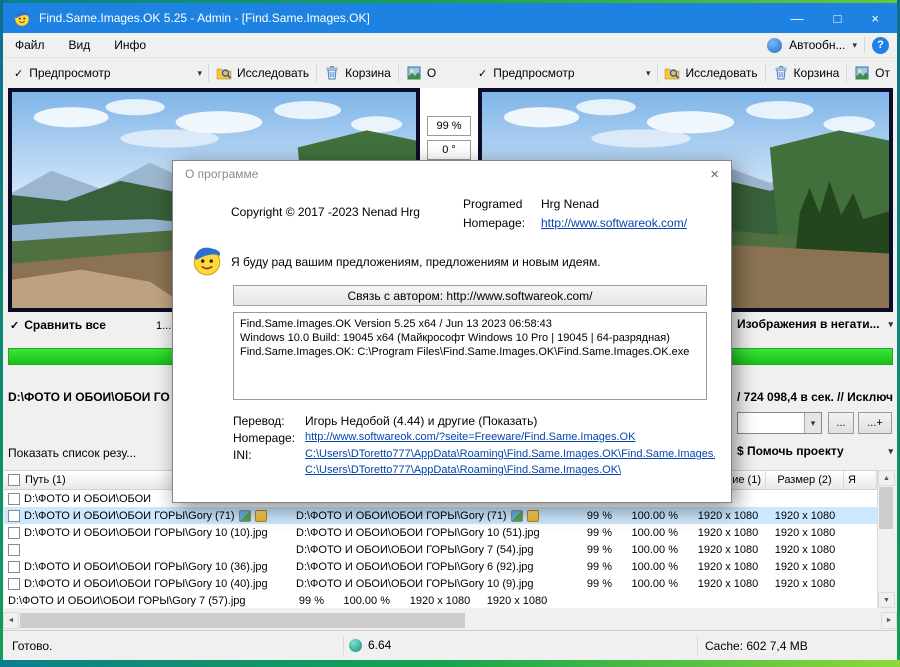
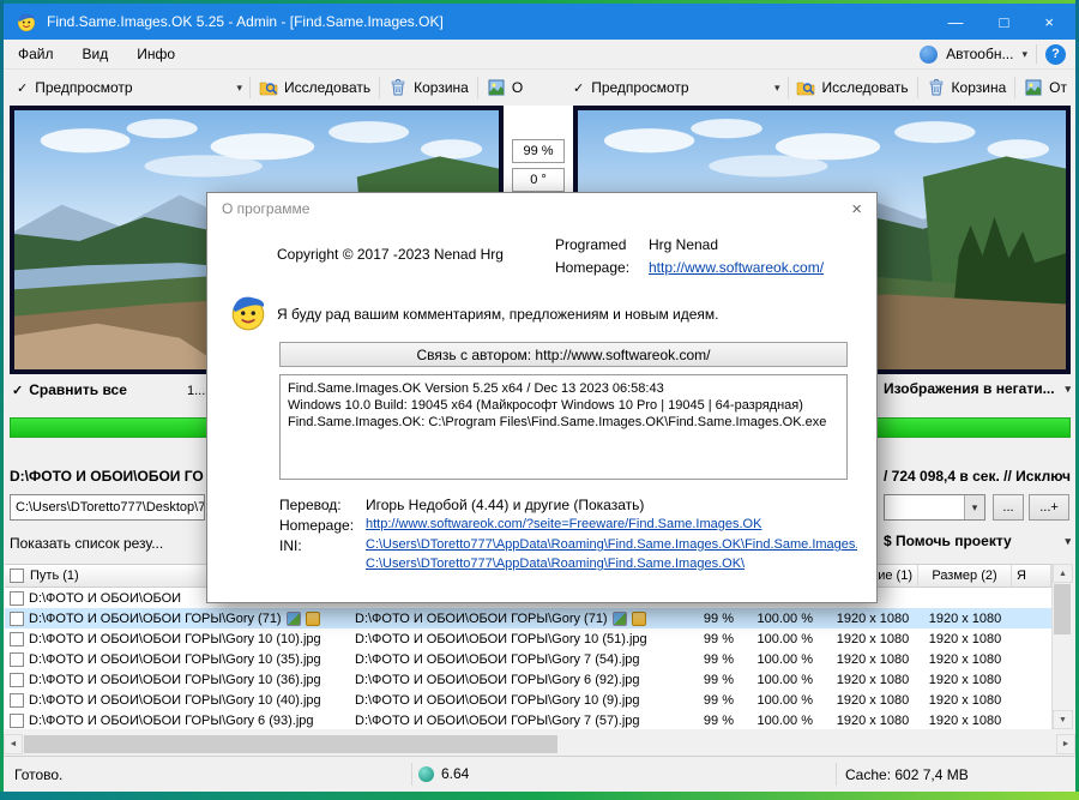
  Find.Same.Images.OK 5.25 - Admin - [Find.Same.Images.OK]
  —
  □
  ×
  Файл
  Вид
  Инфо
  Автообн...
  ▾
  ?
  ✓
  Предпросмотр
  ▾
  Исследовать
  Корзина
  О
  ✓
  Предпросмотр
  ▾
  Исследовать
  Корзина
  От
  99 %
  0 °
  ✓
  Сравнить все
  1...
  Изображения в негати...
  ▾
  D:\ФОТО И ОБОИ\ОБОИ ГО
  / 724 098,4 в сек. // Исключ
+ C:\Users\DToretto777\Desktop\7
  ▾
  ...
  ...+
  Показать список резу...
  $ Помочь проекту
  ▾
  Путь (1)
  ие (1)
  Размер (2)
  Я
  D:\ФОТО И ОБОИ\ОБОИ
  D:\ФОТО И ОБОИ\ОБОИ ГОРЫ\Gory (71)
  D:\ФОТО И ОБОИ\ОБОИ ГОРЫ\Gory (71)
  99 %
  100.00 %
  1920 x 1080
  1920 x 1080
  D:\ФОТО И ОБОИ\ОБОИ ГОРЫ\Gory 10 (10).jpg
  D:\ФОТО И ОБОИ\ОБОИ ГОРЫ\Gory 10 (51).jpg
  99 %
  100.00 %
  1920 x 1080
  1920 x 1080
+ D:\ФОТО И ОБОИ\ОБОИ ГОРЫ\Gory 10 (35).jpg
  D:\ФОТО И ОБОИ\ОБОИ ГОРЫ\Gory 7 (54).jpg
  99 %
  100.00 %
  1920 x 1080
  1920 x 1080
  D:\ФОТО И ОБОИ\ОБОИ ГОРЫ\Gory 10 (36).jpg
  D:\ФОТО И ОБОИ\ОБОИ ГОРЫ\Gory 6 (92).jpg
  99 %
  100.00 %
  1920 x 1080
  1920 x 1080
  D:\ФОТО И ОБОИ\ОБОИ ГОРЫ\Gory 10 (40).jpg
  D:\ФОТО И ОБОИ\ОБОИ ГОРЫ\Gory 10 (9).jpg
  99 %
  100.00 %
  1920 x 1080
  1920 x 1080
+ D:\ФОТО И ОБОИ\ОБОИ ГОРЫ\Gory 6 (93).jpg
  D:\ФОТО И ОБОИ\ОБОИ ГОРЫ\Gory 7 (57).jpg
  99 %
  100.00 %
  1920 x 1080
  1920 x 1080
  Готово.
  6.64
  Cache: 602 7,4 MB
  О программе
  ×
  Copyright © 2017 -2023 Nenad Hrg
  Programed
  Hrg Nenad
  Homepage:
  http://www.softwareok.com/
- Я буду рад вашим предложениям, предложениям и новым идеям.
+ Я буду рад вашим комментариям, предложениям и новым идеям.
  Связь с автором: http://www.softwareok.com/
- Find.Same.Images.OK Version 5.25 x64 / Jun 13 2023 06:58:43
+ Find.Same.Images.OK Version 5.25 x64 / Dec 13 2023 06:58:43
  Windows 10.0 Build: 19045 x64 (Майкрософт Windows 10 Pro | 19045 | 64-разрядная)
  Find.Same.Images.OK: C:\Program Files\Find.Same.Images.OK\Find.Same.Images.OK.exe
  Перевод:
  Игорь Недобой (4.44) и другие (Показать)
  Homepage:
  http://www.softwareok.com/?seite=Freeware/Find.Same.Images.OK
  INI:
  C:\Users\DToretto777\AppData\Roaming\Find.Same.Images.OK\Find.Same.Images.
  C:\Users\DToretto777\AppData\Roaming\Find.Same.Images.OK\
